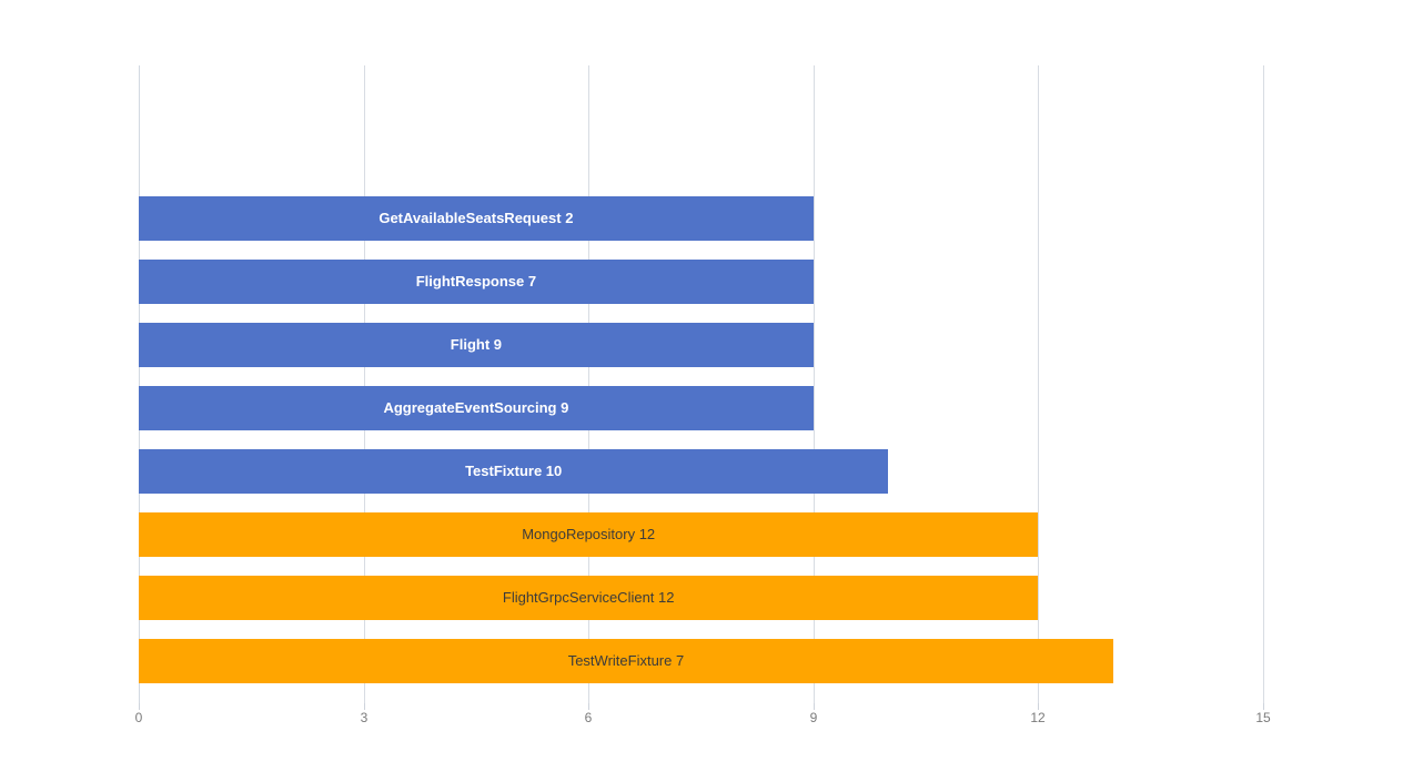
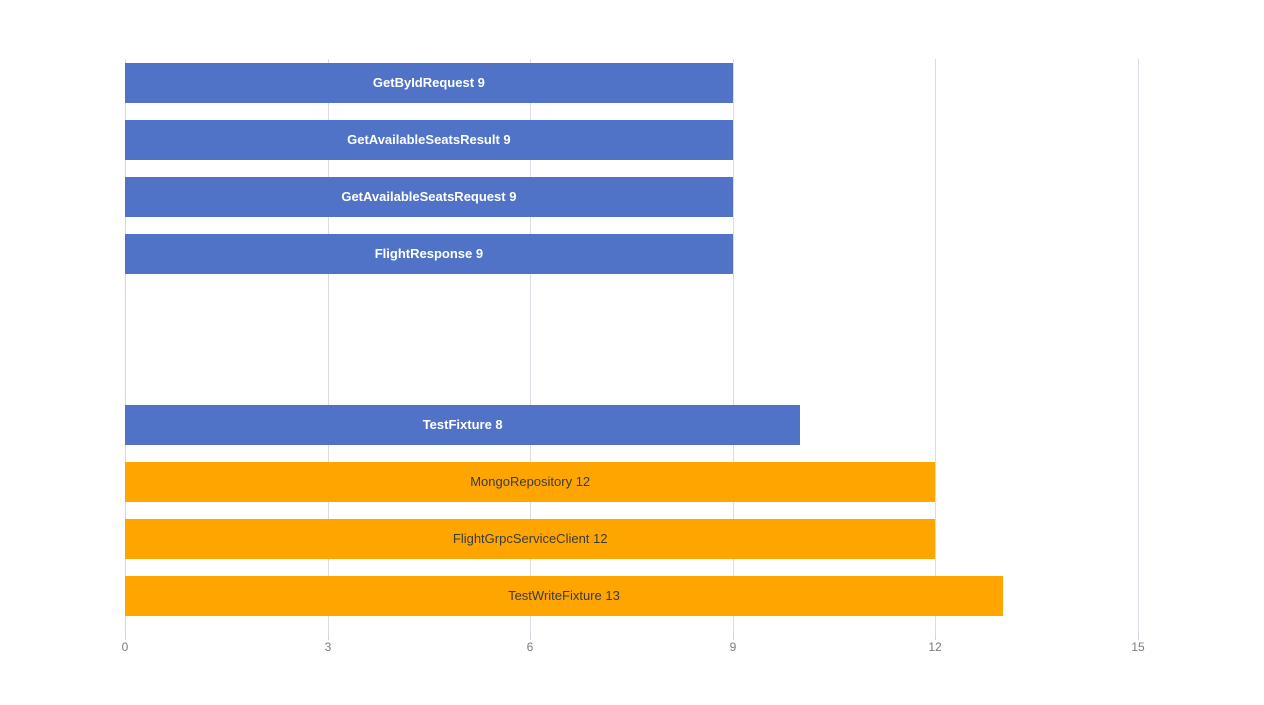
+ GetByIdRequest 9
+ GetAvailableSeatsResult 9
- GetAvailableSeatsRequest 2
+ GetAvailableSeatsRequest 9
- FlightResponse 7
+ FlightResponse 9
- Flight 9
- AggregateEventSourcing 9
- TestFixture 10
+ TestFixture 8
  MongoRepository 12
  FlightGrpcServiceClient 12
- TestWriteFixture 7
+ TestWriteFixture 13
  0
  3
  6
  9
  12
  15
